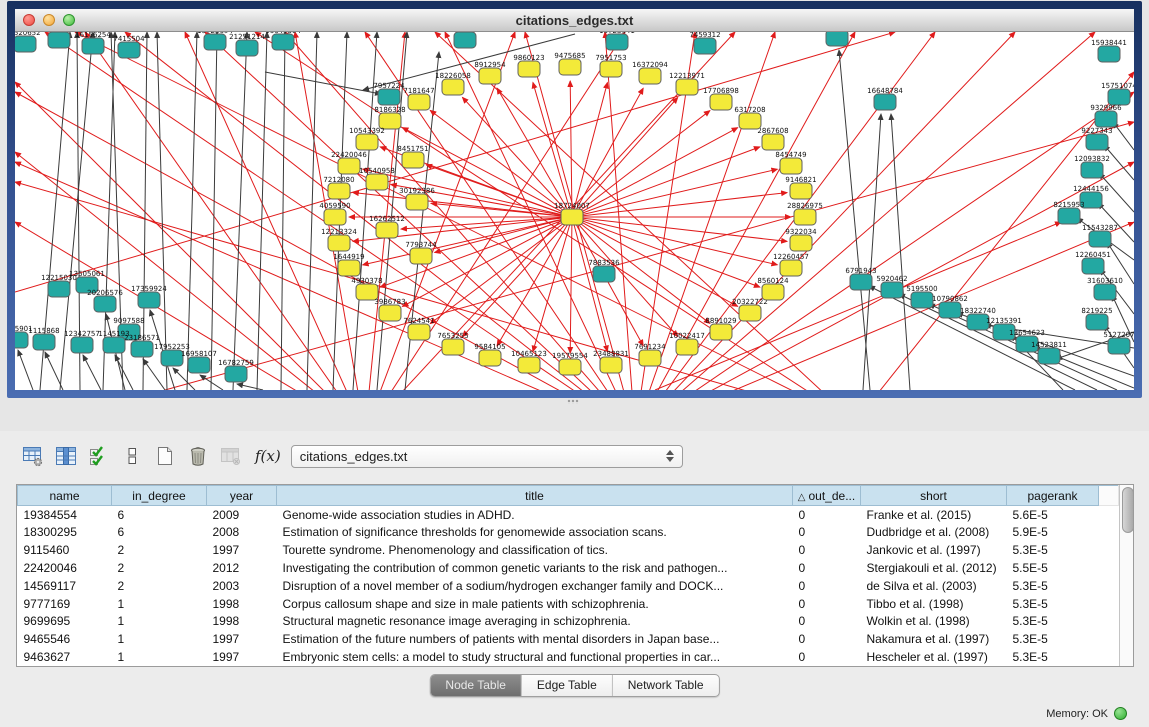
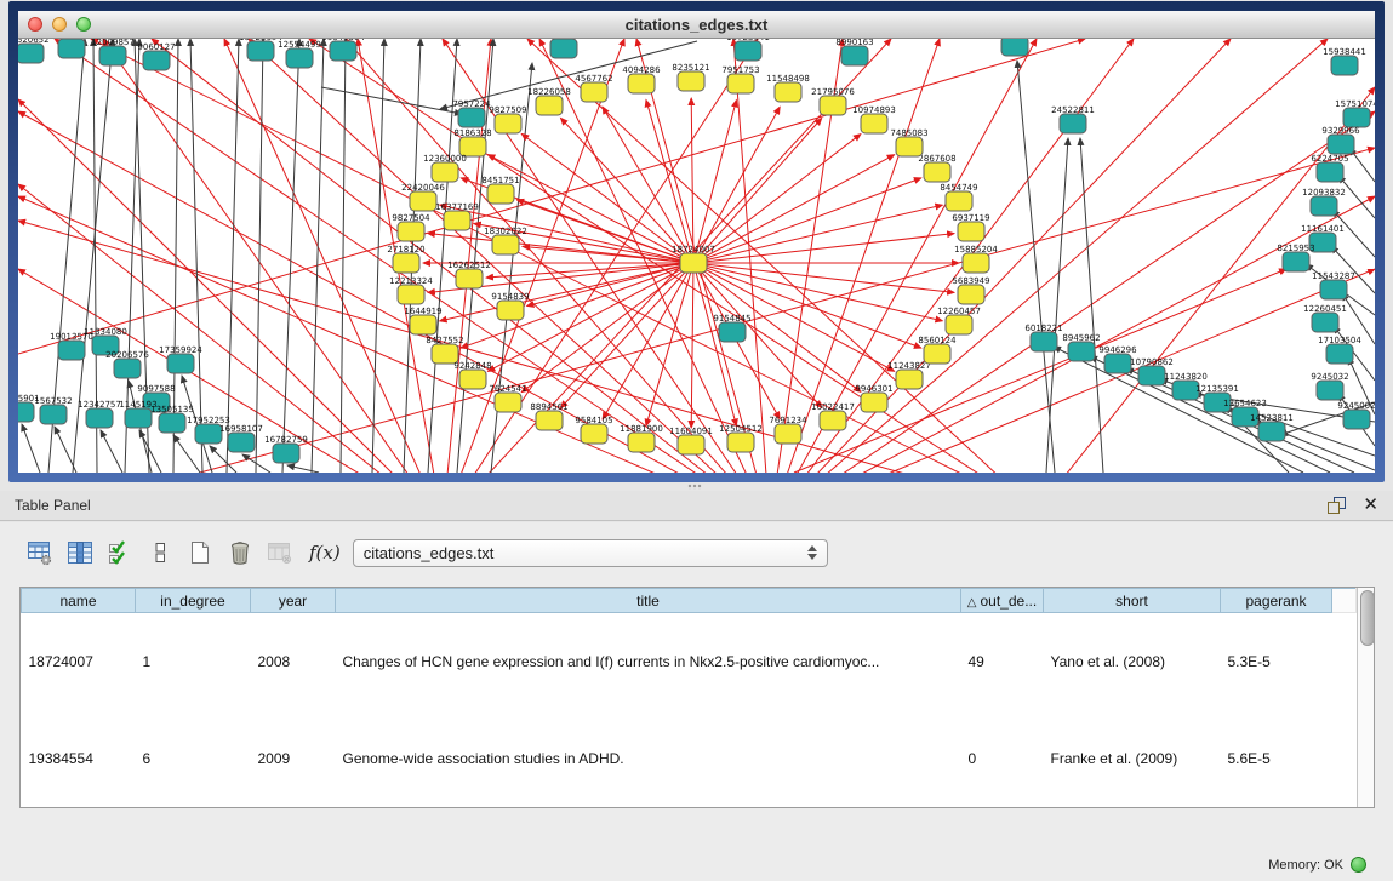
  citations_edges.txt
  18724007
- 9860123
+ 4094286
- 8912954
+ 4567762
  18226058
- 7181647
+ 9827509
  8186328
- 10543392
+ 12360000
  22420046
- 7212080
+ 9827504
- 4059590
+ 2718120
  12213324
  1644919
- 4930378
+ 8427552
- 3986783
+ 9242848
  7624541
- 7653255
+ 8894561
  9584105
- 10465123
+ 11881900
- 19579554
+ 11604091
- 23488831
+ 12504512
  7691234
  10022417
- 8891029
+ 9946301
- 20322722
+ 11243827
  8560124
  12260457
- 9322034
+ 5683949
- 28826975
+ 15885204
- 9146821
+ 6937119
  8454749
  2867608
- 6317208
+ 7485083
- 17706898
+ 10974893
- 12213971
+ 21795076
- 16372094
+ 11548498
  7951753
- 9475685
+ 8235121
  8451751
- 10540958
+ 16377169
- 30192386
+ 18302022
  16262512
- 7793744
+ 9154839
  520652
- 16156254
+ 12009857
- 7415504
+ 9060127
- 21251214
+ 12554499
- 7459312
+ 8990163
  15938441
  7957224
- 16648784
+ 24522811
- 7883536
+ 9154845
- 13505061
+ 11334080
- 12215030
+ 19013570
  20206576
  17359924
  9097588
- 23186571
+ 13505135
  17952253
  16958107
  16782759
- 1115868
+ 1567532
  12342757
  1145193
- 6791943
+ 6018221
- 5920462
+ 8945962
- 5195500
+ 9946296
  10790862
- 18322740
+ 11243820
  12135391
  13654623
  14523811
  1575107
  9329966
- 9227343
+ 6224705
  12093832
- 12444156
+ 11161401
  8215953
  11543287
  12260451
- 31603610
+ 17103504
- 8219225
+ 9245032
- 5127207
+ 9245002
+ Table Panel
+ ✕
  f(x)
  citations_edges.txt
  name	in_degree	year	title	△ out_de...	short	pagerank
+ 18724007	1	2008	Changes of HCN gene expression and I(f) currents in Nkx2.5-positive cardiomyoc...	49	Yano et al. (2008)	5.3E-5
- 19384554	6	2009	Genome-wide association studies in ADHD.	0	Franke et al. (2015)	5.6E-5
+ 19384554	6	2009	Genome-wide association studies in ADHD.	0	Franke et al. (2009)	5.6E-5
- 18300295	6	2008	Estimation of significance thresholds for genomewide association scans.	0	Dudbridge et al. (2008)	5.9E-5
- 9115460	2	1997	Tourette syndrome. Phenomenology and classification of tics.	0	Jankovic et al. (1997)	5.3E-5
- 22420046	2	2012	Investigating the contribution of common genetic variants to the risk and pathogen...	0	Stergiakouli et al. (2012)	5.5E-5
- 14569117	2	2003	Disruption of a novel member of a sodium/hydrogen exchanger family and DOCK...	0	de Silva et al. (2003)	5.3E-5
- 9777169	1	1998	Corpus callosum shape and size in male patients with schizophrenia.	0	Tibbo et al. (1998)	5.3E-5
- 9699695	1	1998	Structural magnetic resonance image averaging in schizophrenia.	0	Wolkin et al. (1998)	5.3E-5
- 9465546	1	1997	Estimation of the future numbers of patients with mental disorders in Japan base...	0	Nakamura et al. (1997)	5.3E-5
- 9463627	1	1997	Embryonic stem cells: a model to study structural and functional properties in car...	0	Hescheler et al. (1997)	5.3E-5
- Node Table
- Edge Table
- Network Table
  Memory: OK
